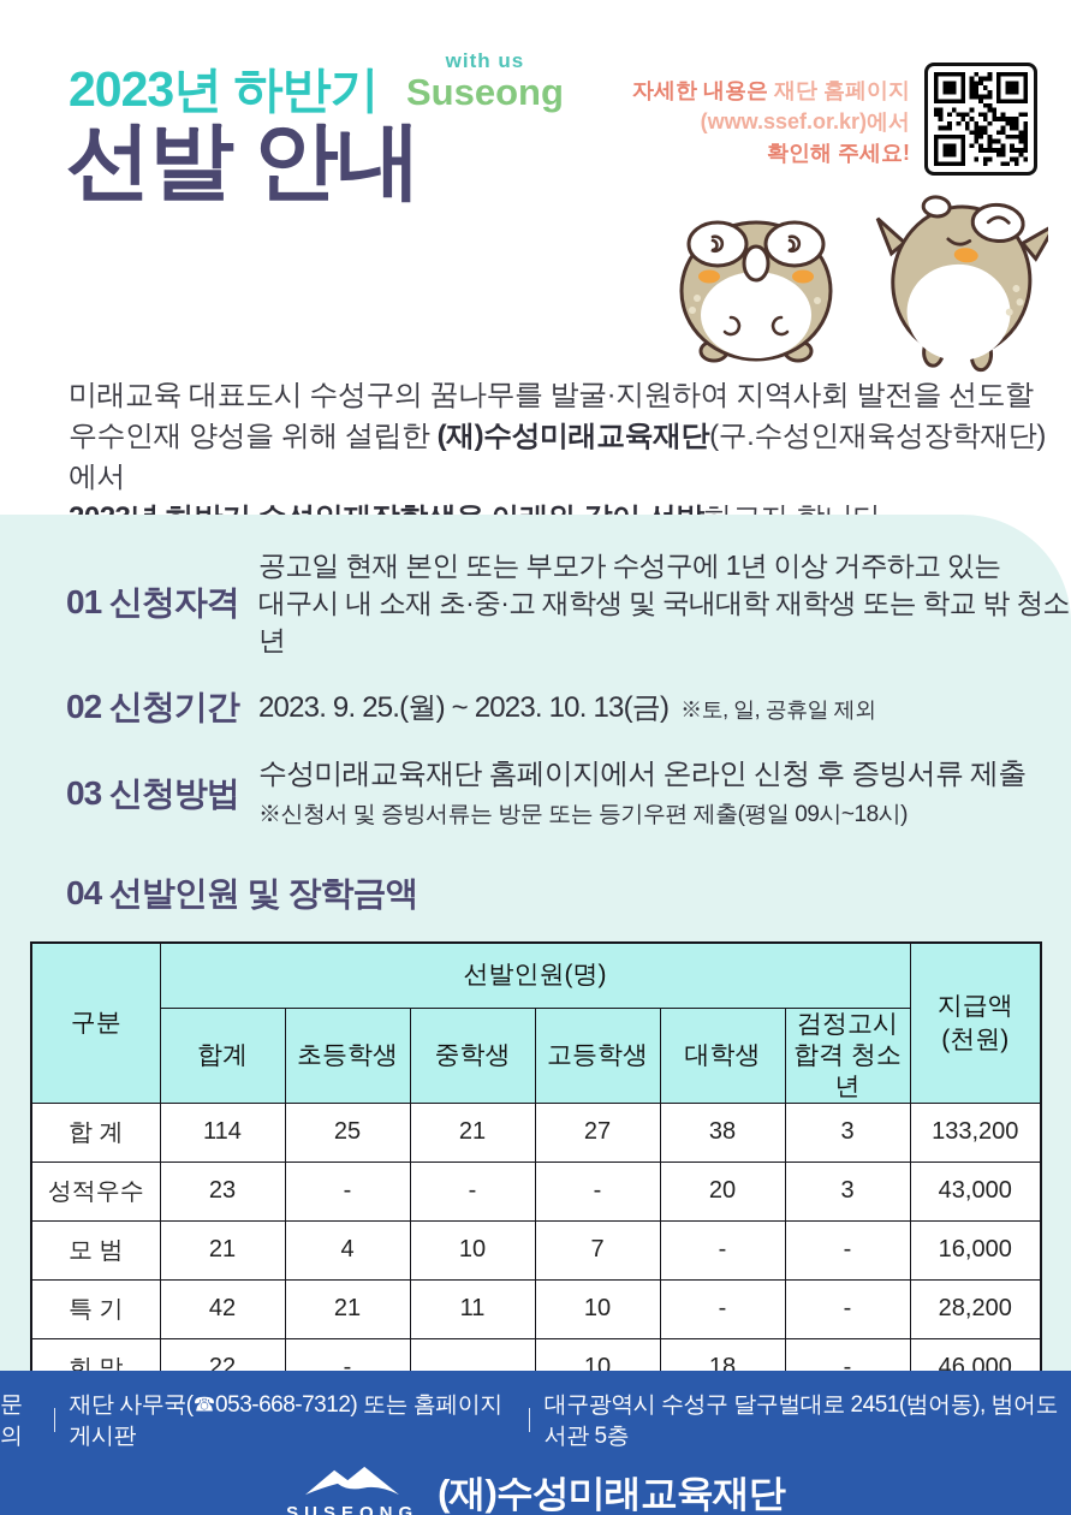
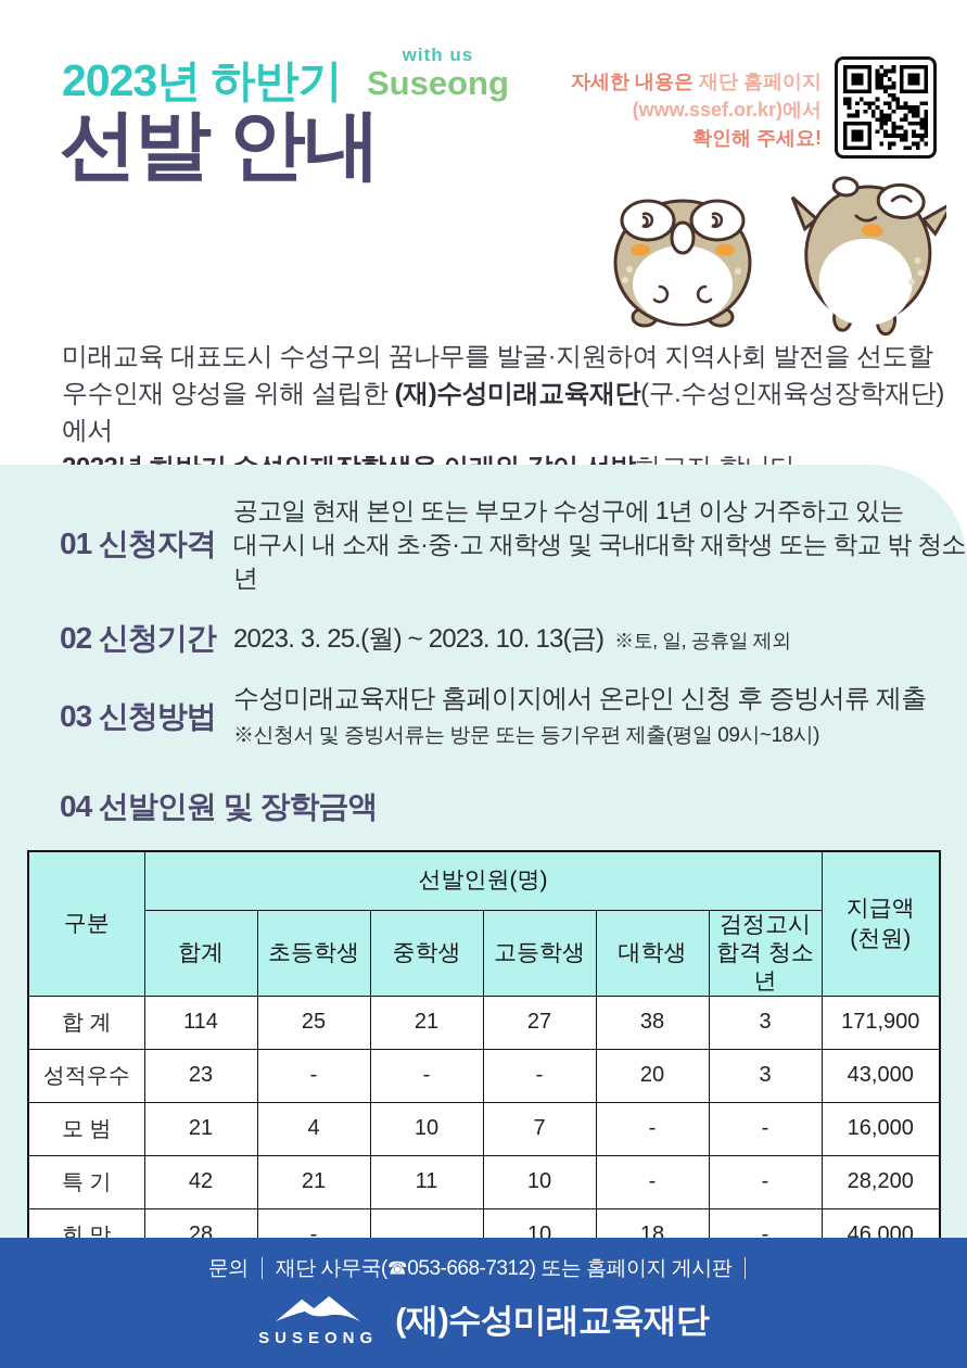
  2023년 하반기
  with us
  Suseong
  자세한 내용은 재단 홈페이지
  (www.ssef.or.kr)에서
  확인해 주세요!
  선발 안내
  미래교육 대표도시 수성구의 꿈나무를 발굴·지원하여 지역사회 발전을 선도할
  우수인재 양성을 위해 설립한 (재)수성미래교육재단(구.수성인재육성장학재단)에서
  01 신청자격
  공고일 현재 본인 또는 부모가 수성구에 1년 이상 거주하고 있는
  대구시 내 소재 초·중·고 재학생 및 국내대학 재학생 또는 학교 밖 청소년
  02 신청기간
- 2023. 9. 25.(월) ~ 2023. 10. 13(금) ※토, 일, 공휴일 제외
+ 2023. 3. 25.(월) ~ 2023. 10. 13(금) ※토, 일, 공휴일 제외
  03 신청방법
  수성미래교육재단 홈페이지에서 온라인 신청 후 증빙서류 제출
  ※신청서 및 증빙서류는 방문 또는 등기우편 제출(평일 09시~18시)
  04 선발인원 및 장학금액
  구분	선발인원(명)	지급액 (천원)
  합계	초등학생	중학생	고등학생	대학생	검정고시 합격 청소년
- 합 계	114	25	21	27	38	3	133,200
+ 합 계	114	25	21	27	38	3	171,900
  성적우수	23	-	-	-	20	3	43,000
  모 범	21	4	10	7	-	-	16,000
  특 기	42	21	11	10	-	-	28,200
- 희 망	22	-		10	18	-	46,000
+ 희 망	28	-		10	18	-	46,000
  문의
  재단 사무국(☎053-668-7312) 또는 홈페이지 게시판
- 대구광역시 수성구 달구벌대로 2451(범어동), 범어도서관 5층
  SUSEONG
  (재)수성미래교육재단
